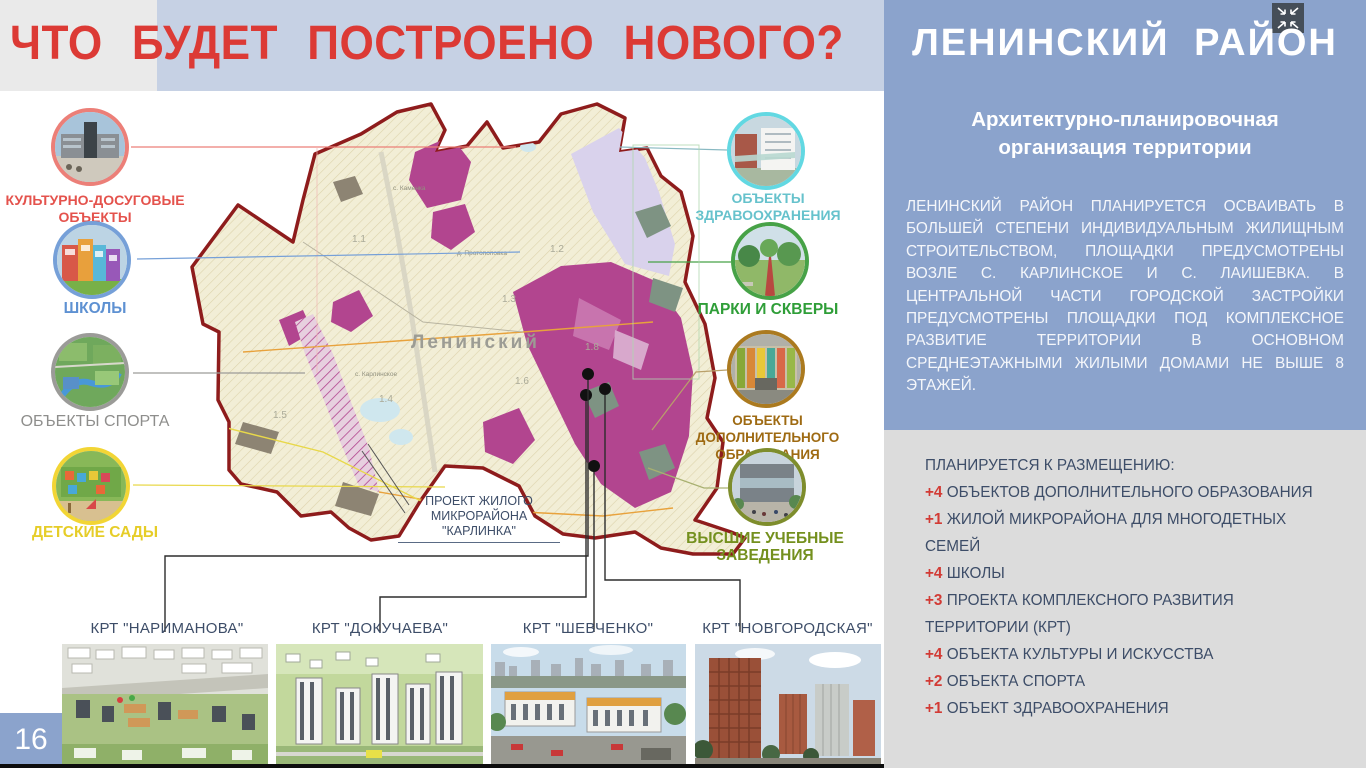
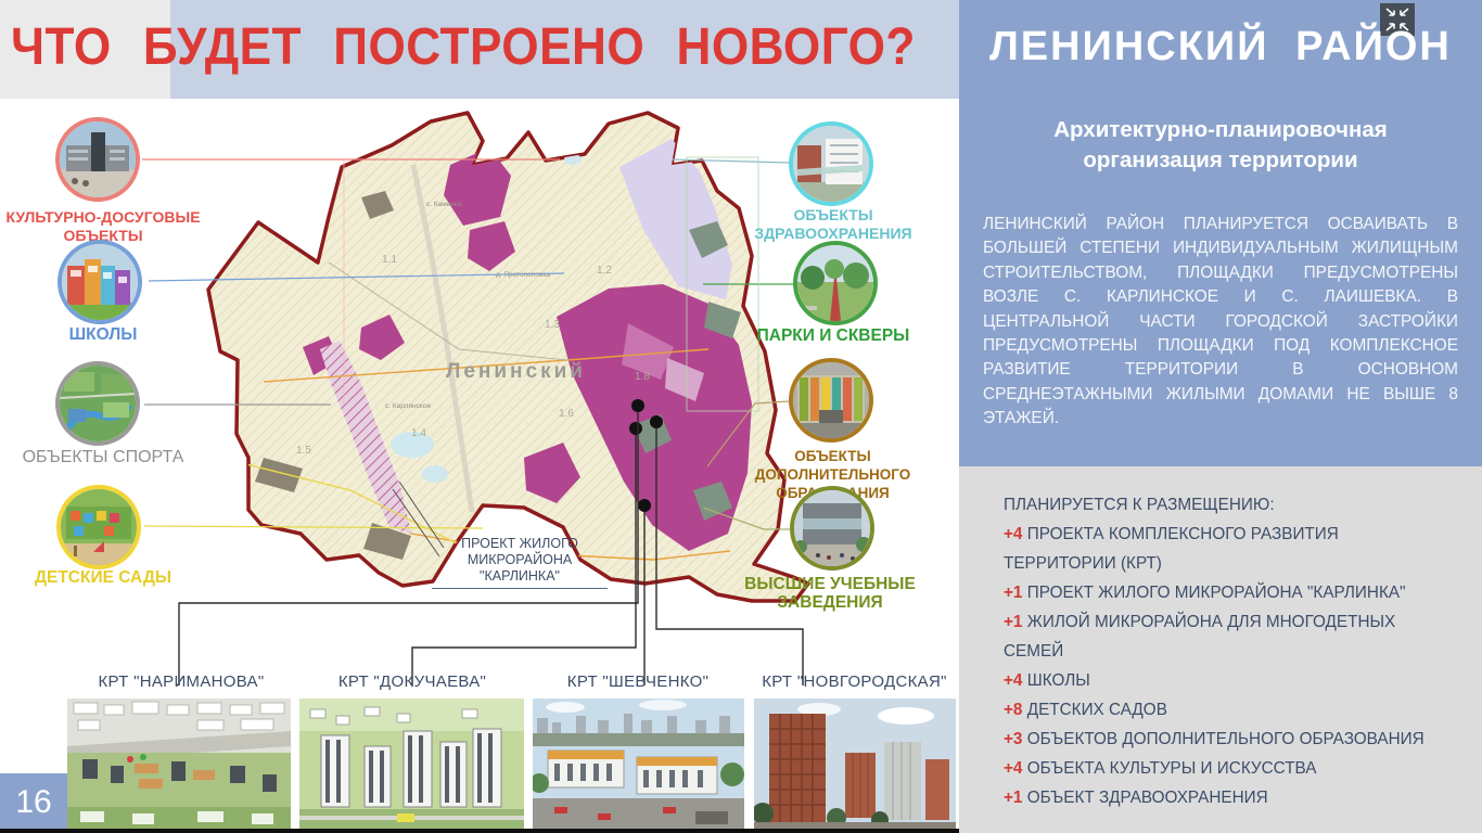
  ЧТО БУДЕТ ПОСТРОЕНО НОВОГО?
  Ленинский
  1.1
  1.2
  1.3
  1.4
  1.5
  1.6
  1.8
  ПРОЕКТ ЖИЛОГО
  МИКРОРАЙОНА "КАРЛИНКА"
  КУЛЬТУРНО-ДОСУГОВЫЕ ОБЪЕКТЫ
  ШКОЛЫ
  ОБЪЕКТЫ СПОРТА
  ДЕТСКИЕ САДЫ
  ОБЪЕКТЫ ЗДРАВООХРАНЕНИЯ
  ПАРКИ И СКВЕРЫ
  ОБЪЕКТЫ ДОПОЛНИТЕЛЬНОГО ОБРНИЯ
  ВЫСШИЕ УЧЕБНЫЕ ЗАВЕДЕНИЯ
  КРТ "НАРИМАНОВА"
  КРТ "ДОКУЧАЕВА"
  КРТ "ШЕВЧЕНКО"
  КРТ "НОВГОРОДСКАЯ"
  16
  ЛЕНИНСКИЙ РАЙОН
  Архитектурно-планировочная организация территории
  ЛЕНИНСКИЙ РАЙОН ПЛАНИРУЕТСЯ ОСВАИВАТЬ В БОЛЬШЕЙ СТЕПЕНИ ИНДИВИДУАЛЬНЫМ ЖИЛИЩНЫМ СТРОИТЕЛЬСТВОМ, ПЛОЩАДКИ ПРЕДУСМОТРЕНЫ ВОЗЛЕ С. КАРЛИНСКОЕ И С. ЛАИШЕВКА. В ЦЕНТРАЛЬНОЙ ЧАСТИ ГОРОДСКОЙ ЗАСТРОЙКИ ПРЕДУСМОТРЕНЫ ПЛОЩАДКИ ПОД КОМПЛЕКСНОЕ РАЗВИТИЕ ТЕРРИТОРИИ В ОСНОВНОМ СРЕДНЕЭТАЖНЫМИ ЖИЛЫМИ ДОМАМИ НЕ ВЫШЕ 8 ЭТАЖЕЙ.
  ПЛАНИРУЕТСЯ К РАЗМЕЩЕНИЮ:
- +4 ОБЪЕКТОВ ДОПОЛНИТЕЛЬНОГО ОБРАЗОВАНИЯ
+ +4 ПРОЕКТА КОМПЛЕКСНОГО РАЗВИТИЯ ТЕРРИТОРИИ (КРТ)
+ +1 ПРОЕКТ ЖИЛОГО МИКРОРАЙОНА "КАРЛИНКА"
  +1 ЖИЛОЙ МИКРОРАЙОНА ДЛЯ МНОГОДЕТНЫХ СЕМЕЙ
  +4 ШКОЛЫ
+ +8 ДЕТСКИХ САДОВ
- +3 ПРОЕКТА КОМПЛЕКСНОГО РАЗВИТИЯ ТЕРРИТОРИИ (КРТ)
+ +3 ОБЪЕКТОВ ДОПОЛНИТЕЛЬНОГО ОБРАЗОВАНИЯ
  +4 ОБЪЕКТА КУЛЬТУРЫ И ИСКУССТВА
- +2 ОБЪЕКТА СПОРТА
  +1 ОБЪЕКТ ЗДРАВООХРАНЕНИЯ
